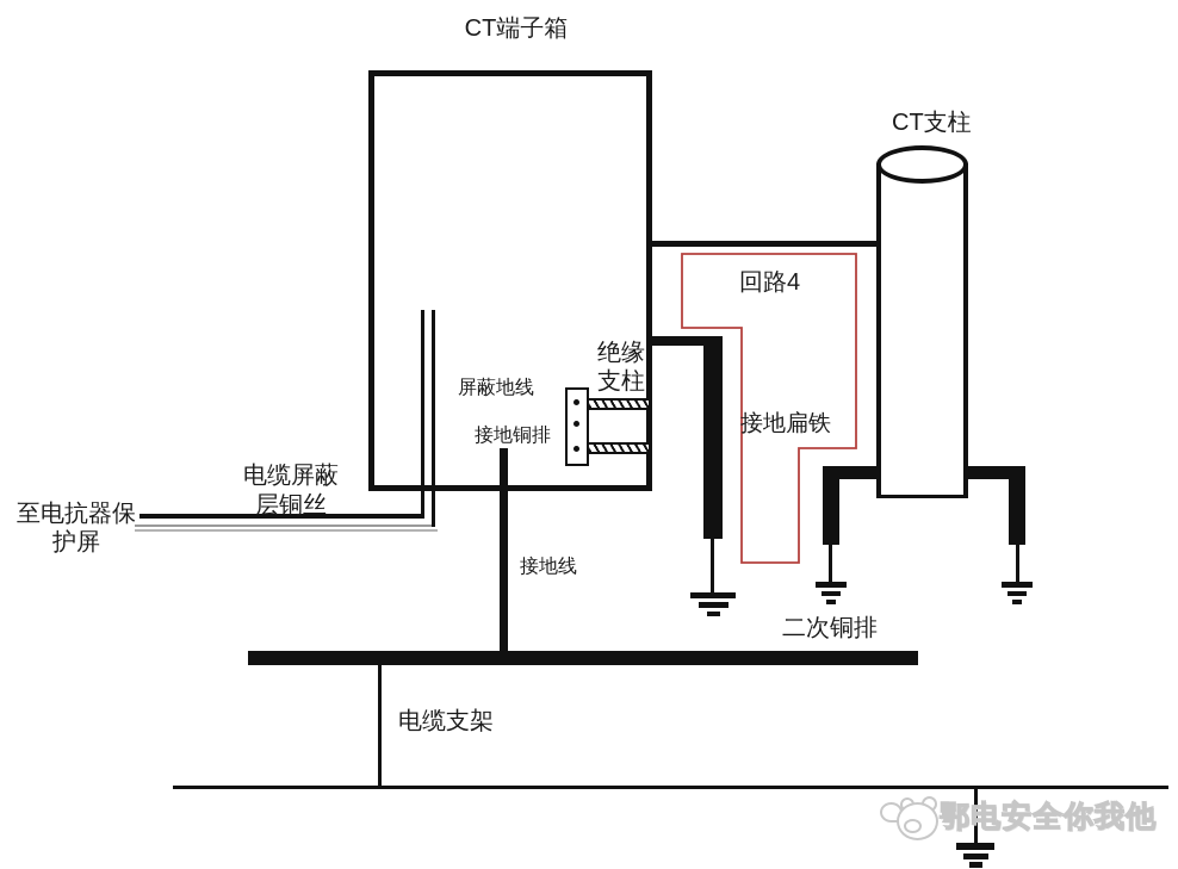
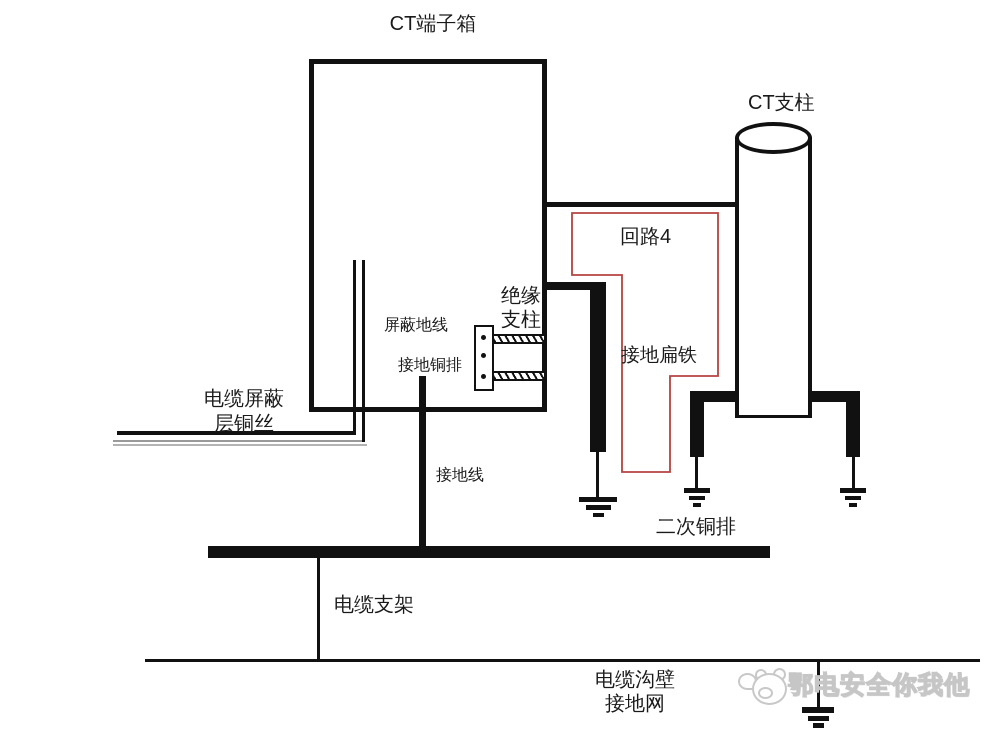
  CT端子箱
  CT支柱
  回路4
  绝缘
  支柱
  屏蔽地线
  接地铜排
  接地扁铁
  电缆屏蔽
  层铜丝
- 至电抗器保
- 护屏
  接地线
  二次铜排
  电缆支架
+ 电缆沟壁
+ 接地网
  鄂电安全你我他
